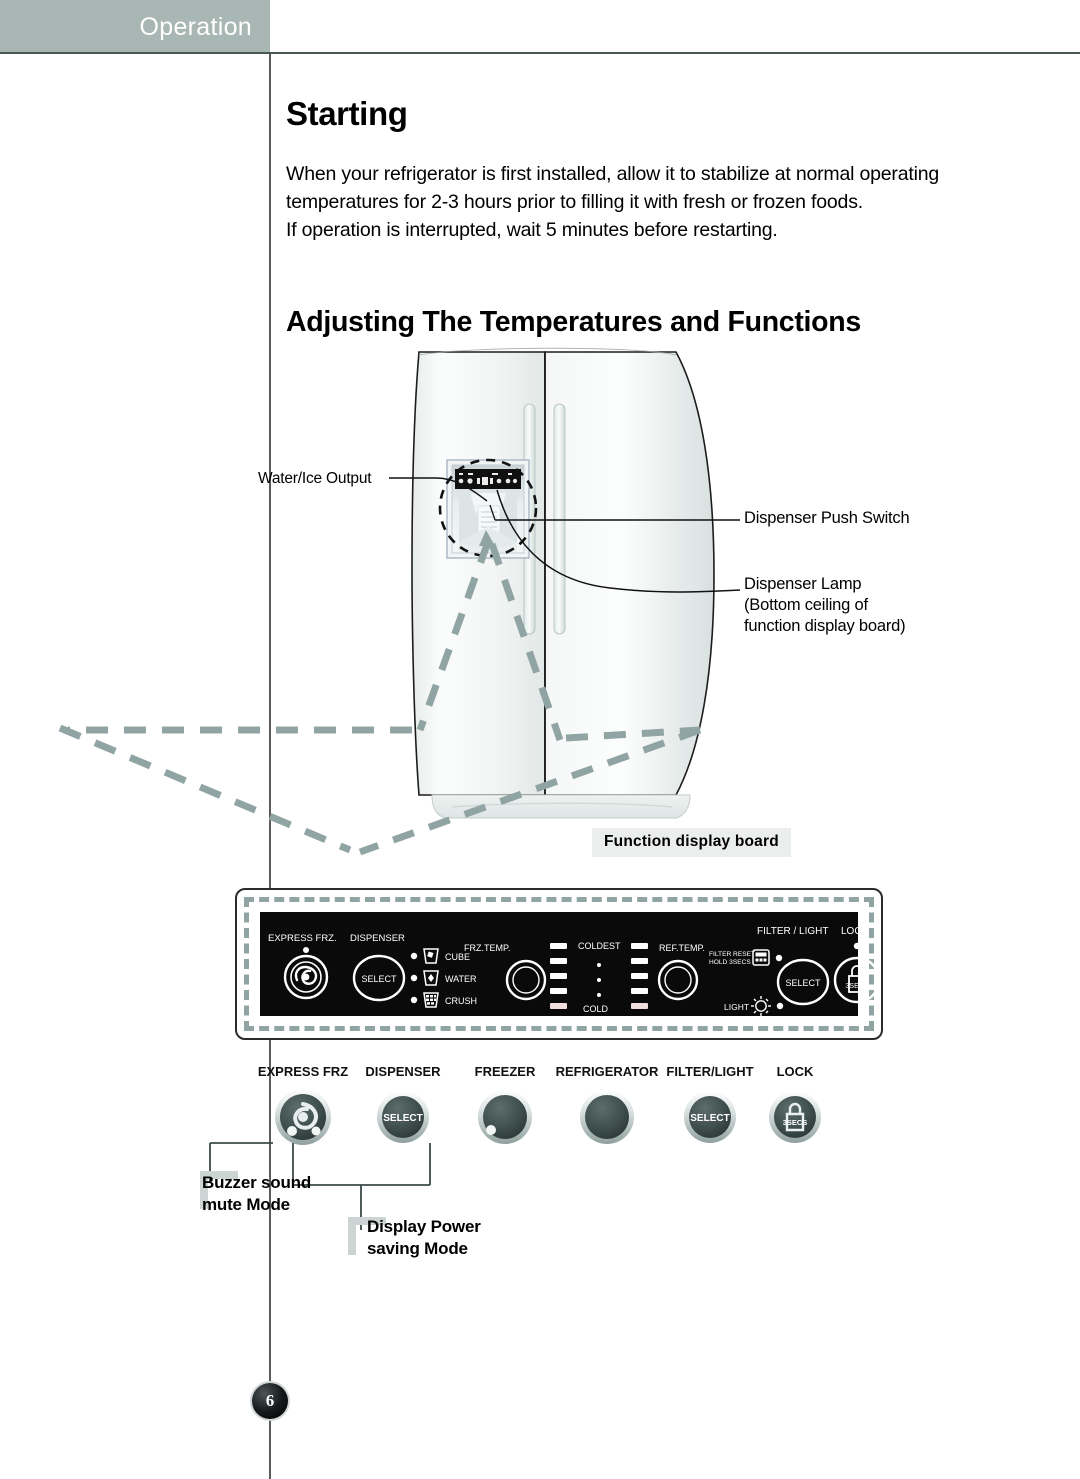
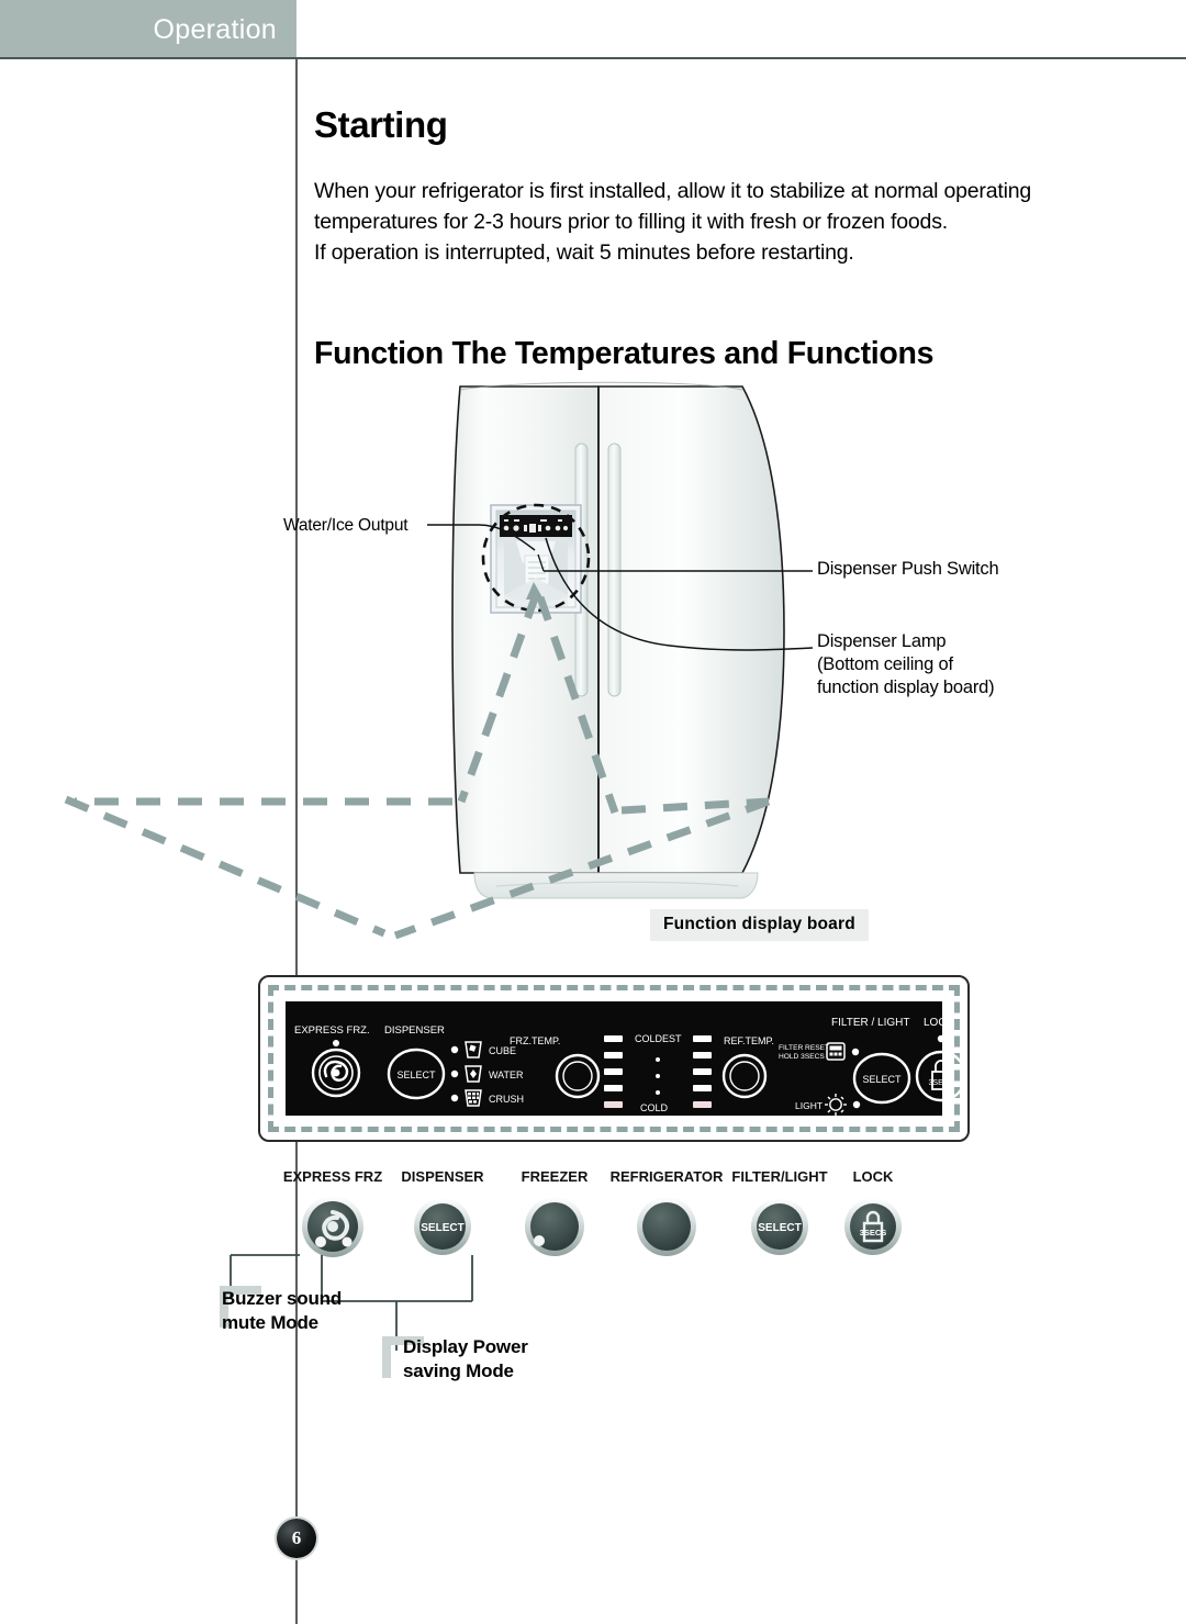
  Operation
  Starting
  When your refrigerator is first installed, allow it to stabilize at normal operating
  temperatures for 2-3 hours prior to filling it with fresh or frozen foods.
  If operation is interrupted, wait 5 minutes before restarting.
- Adjusting The Temperatures and Functions
+ Function The Temperatures and Functions
  Water/Ice Output
  Dispenser Push Switch
  Dispenser Lamp
  (Bottom ceiling of
  function display board)
  Function display board
  EXPRESS FRZ.
  DISPENSER
  SELECT
  CUBE
  WATER
  CRUSH
  FRZ.TEMP.
  COLDEST
  COLD
  REF.TEMP.
  LIGHT
  FILTER / LIGHT
  SELECT
  LOCK
  EXPRESS FRZ
  DISPENSER
  FREEZER
  REFRIGERATOR
  FILTER/LIGHT
  LOCK
  SELECT
  SELECT
  3SECS
  Buzzer sound
  mute Mode
  Display Power
  saving Mode
  6
